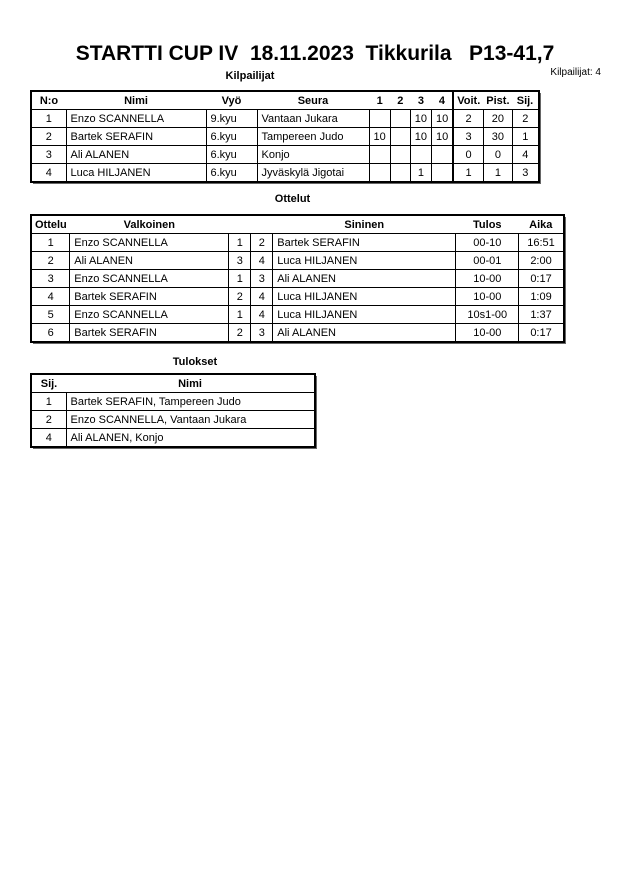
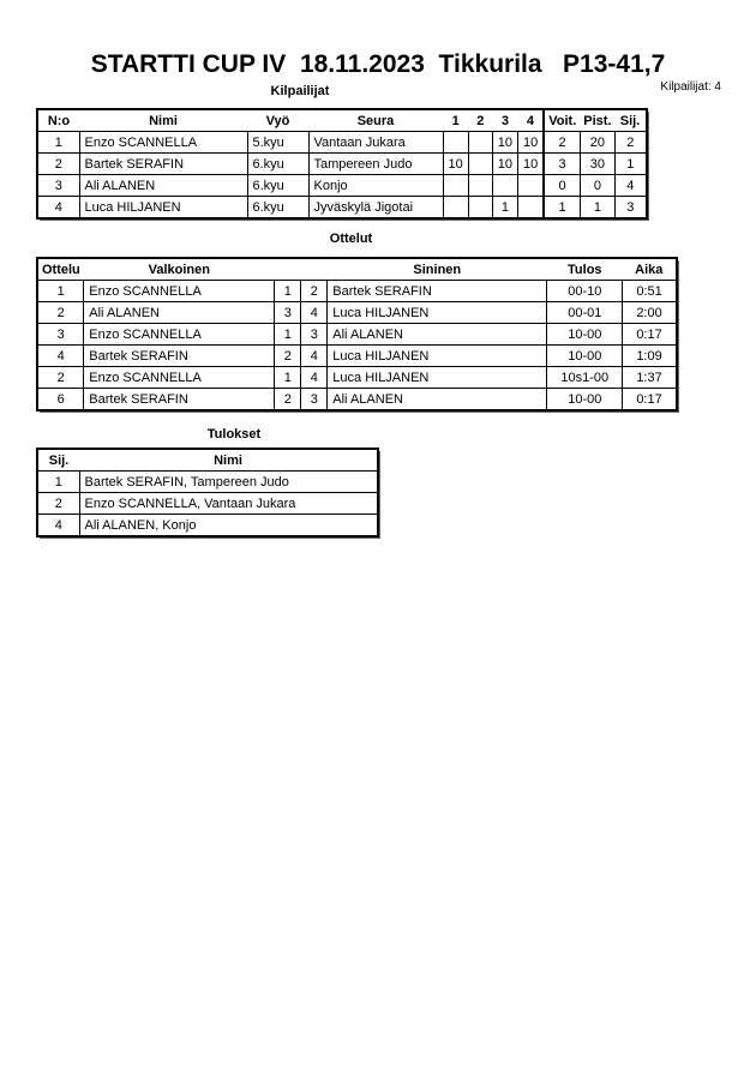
  STARTTI CUP IV 18.11.2023 Tikkurila P13-41,7
  Kilpailijat
  Kilpailijat: 4
  N:o	Nimi	Vyö	Seura	1	2	3	4	Voit.	Pist.	Sij.
- 1	Enzo SCANNELLA	9.kyu	Vantaan Jukara			10	10	2	20	2
+ 1	Enzo SCANNELLA	5.kyu	Vantaan Jukara			10	10	2	20	2
  2	Bartek SERAFIN	6.kyu	Tampereen Judo	10		10	10	3	30	1
  3	Ali ALANEN	6.kyu	Konjo					0	0	4
  4	Luca HILJANEN	6.kyu	Jyväskylä Jigotai			1		1	1	3
  Ottelut
  Ottelu	Valkoinen			Sininen	Tulos	Aika
- 1	Enzo SCANNELLA	1	2	Bartek SERAFIN	00-10	16:51
+ 1	Enzo SCANNELLA	1	2	Bartek SERAFIN	00-10	0:51
  2	Ali ALANEN	3	4	Luca HILJANEN	00-01	2:00
  3	Enzo SCANNELLA	1	3	Ali ALANEN	10-00	0:17
  4	Bartek SERAFIN	2	4	Luca HILJANEN	10-00	1:09
- 5	Enzo SCANNELLA	1	4	Luca HILJANEN	10s1-00	1:37
+ 2	Enzo SCANNELLA	1	4	Luca HILJANEN	10s1-00	1:37
  6	Bartek SERAFIN	2	3	Ali ALANEN	10-00	0:17
  Tulokset
  Sij.	Nimi
  1	Bartek SERAFIN, Tampereen Judo
  2	Enzo SCANNELLA, Vantaan Jukara
  4	Ali ALANEN, Konjo
